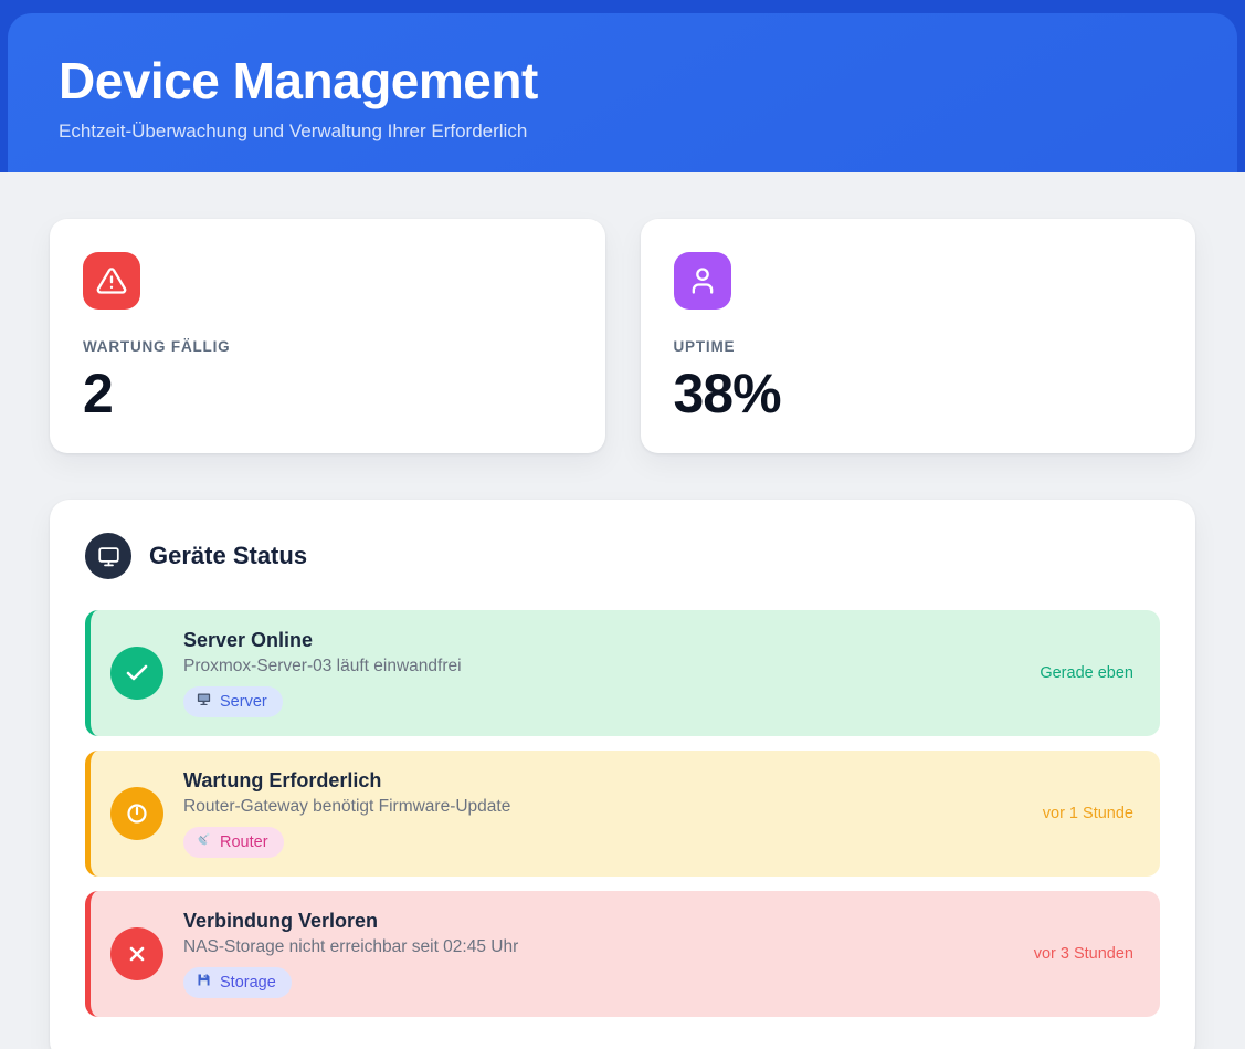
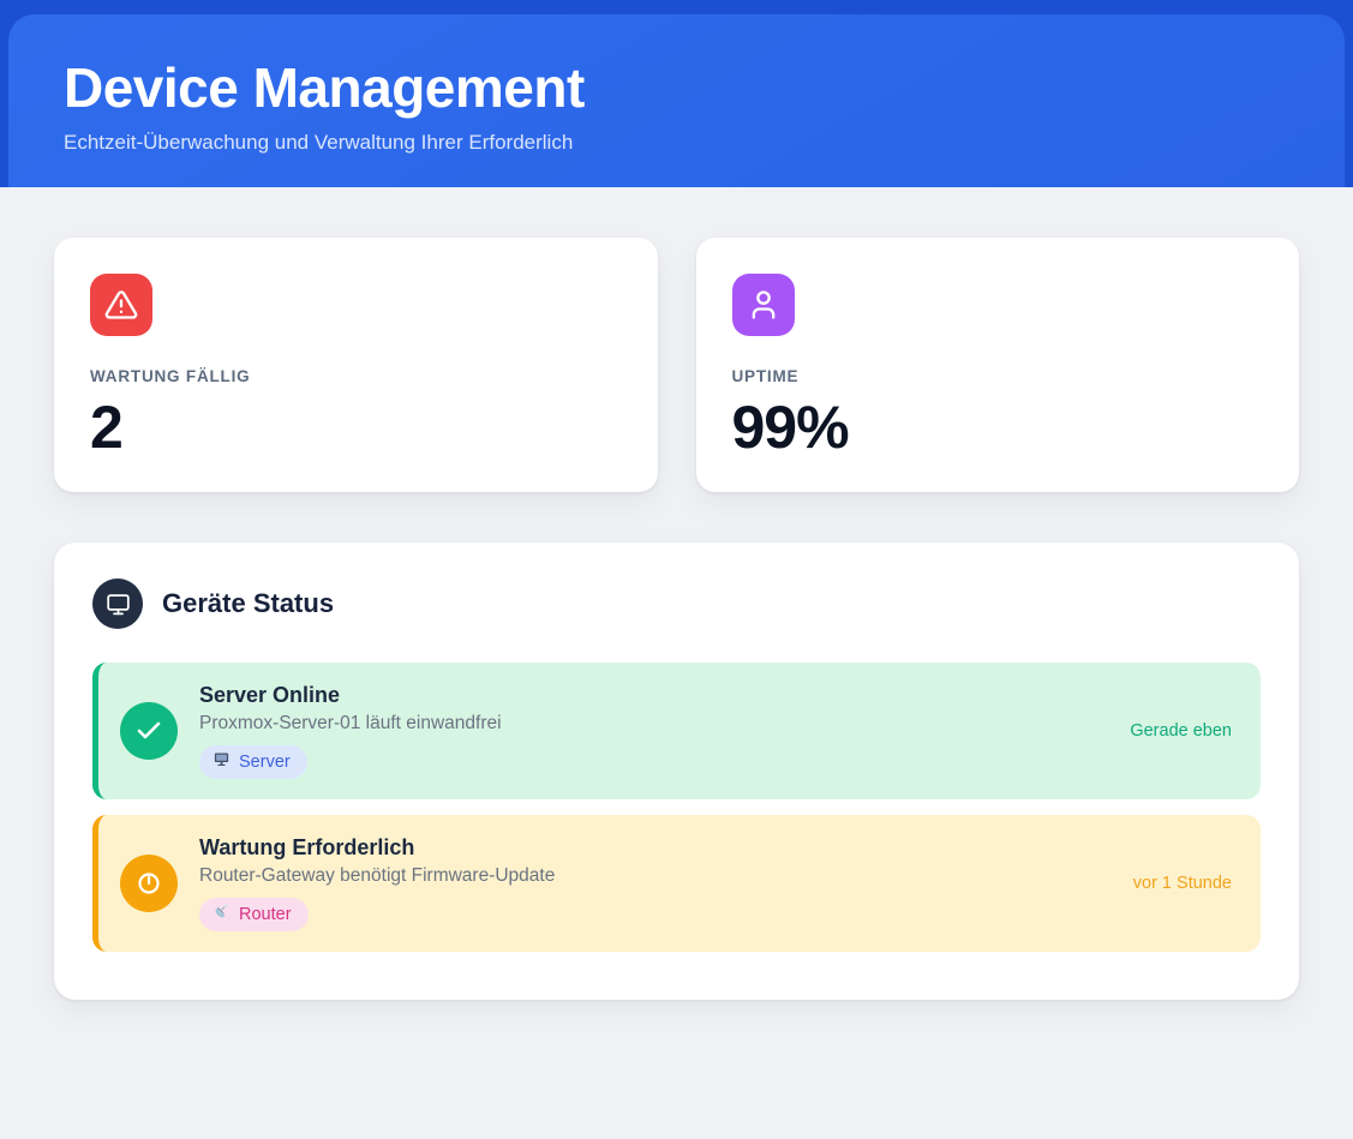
  Device Management
  Echtzeit-Überwachung und Verwaltung Ihrer Erforderlich
  WARTUNG FÄLLIG
  2
  UPTIME
- 38%
+ 99%
  Geräte Status
  Server Online
- Proxmox-Server-03 läuft einwandfrei
+ Proxmox-Server-01 läuft einwandfrei
  Server
  Gerade eben
  Wartung Erforderlich
  Router-Gateway benötigt Firmware-Update
  Router
  vor 1 Stunde
- Verbindung Verloren
- NAS-Storage nicht erreichbar seit 02:45 Uhr
- Storage
- vor 3 Stunden
